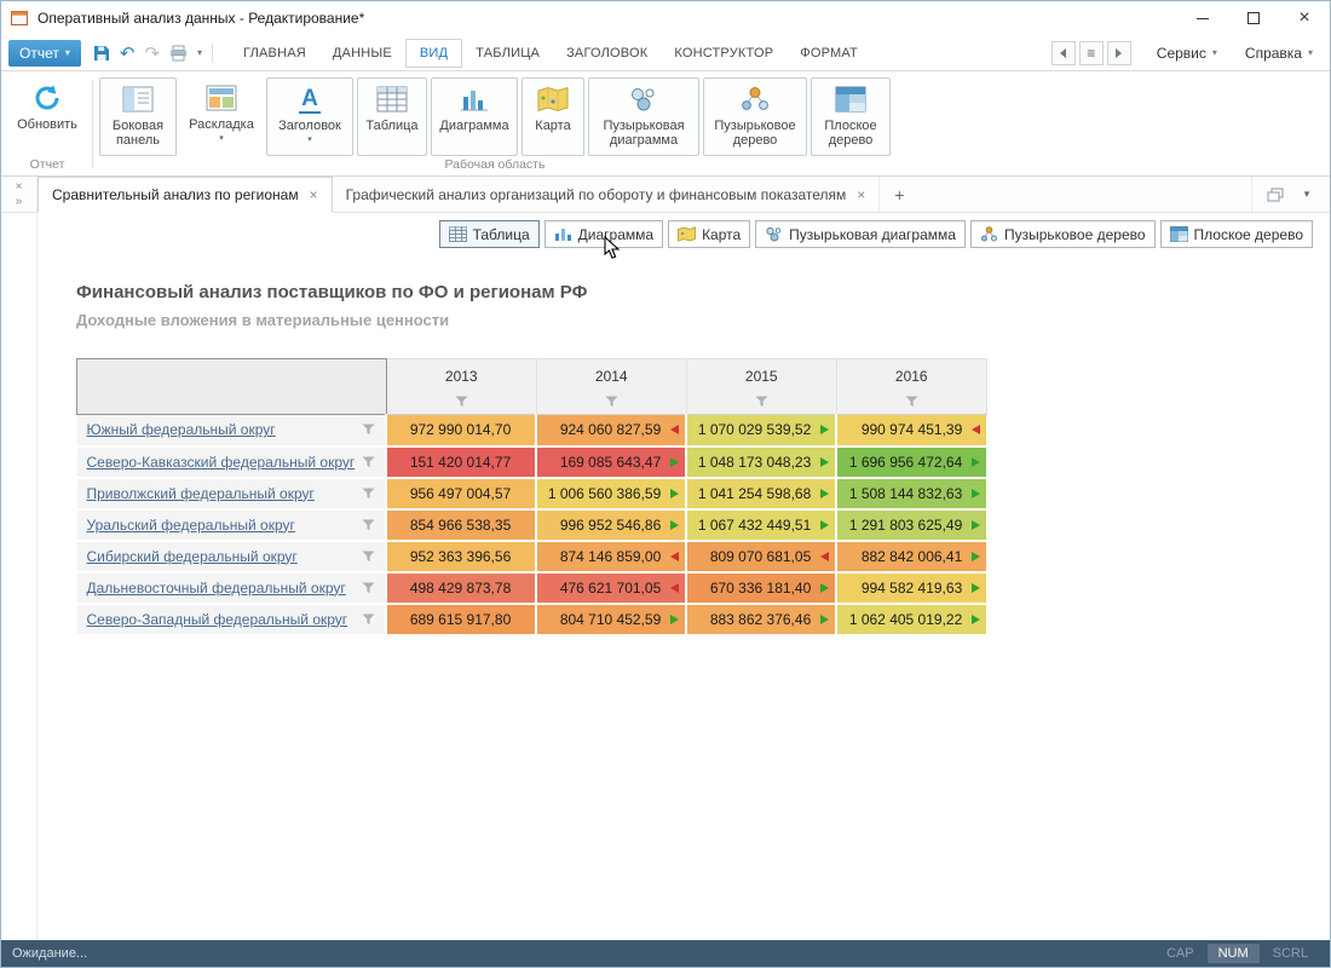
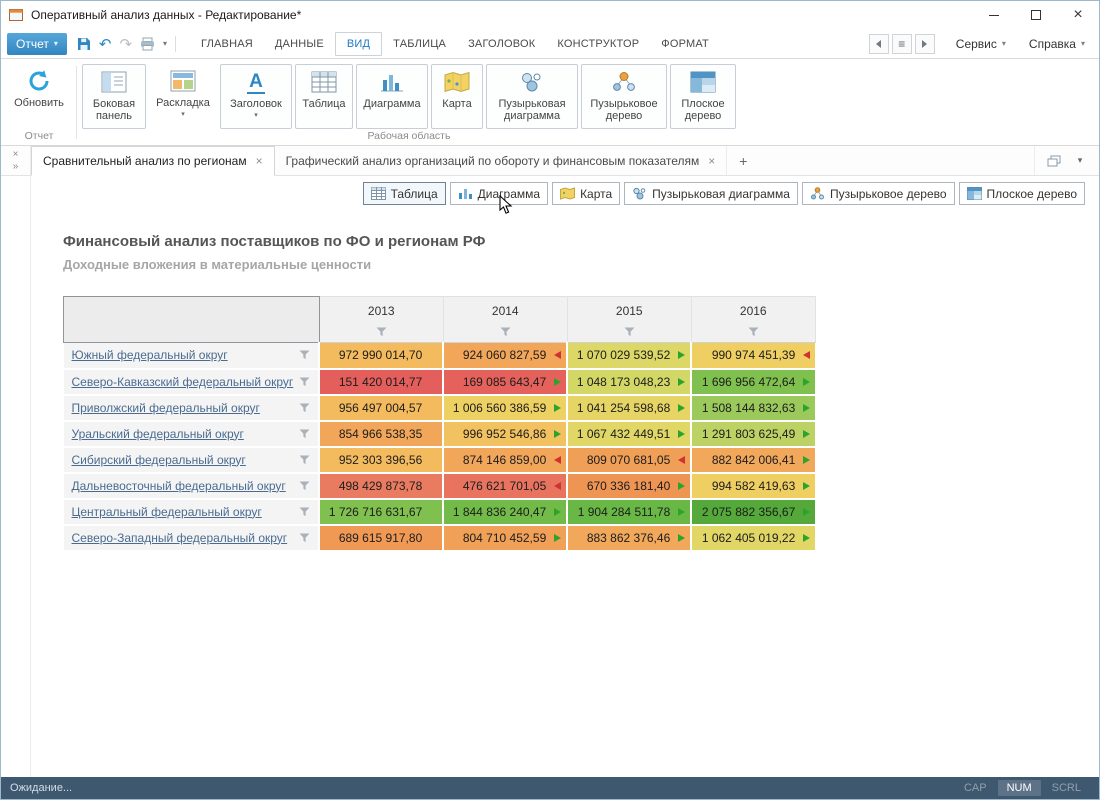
  Оперативный анализ данных - Редактирование*
  ×
  Отчет
  ▾
  ↶
  ↷
  ▾
  ГЛАВНАЯ
  ДАННЫЕ
  ВИД
  ТАБЛИЦА
  ЗАГОЛОВОК
  КОНСТРУКТОР
  ФОРМАТ
  ≡
  Сервис
  ▾
  Справка
  ▾
  Обновить
  Отчет
  Боковая панель
  Раскладка
  А
  Заголовок
  Таблица
  Диаграмма
  Карта
  Пузырьковая диаграмма
  Пузырьковое дерево
  Плоское дерево
  Рабочая область
  ×
  »
  Сравнительный анализ по регионам
  ×
  Графический анализ организаций по обороту и финансовым показателям
  ×
  +
  ▾
  Таблица
  Диаграмма
  Карта
  Пузырьковая диаграмма
  Пузырьковое дерево
  Плоское дерево
  Финансовый анализ поставщиков по ФО и регионам РФ
  Доходные вложения в материальные ценности
  	2013	2014	2015	2016
  Южный федеральный округ	972 990 014,70	924 060 827,59	1 070 029 539,52	990 974 451,39
  Северо-Кавказский федеральный округ	151 420 014,77	169 085 643,47	1 048 173 048,23	1 696 956 472,64
  Приволжский федеральный округ	956 497 004,57	1 006 560 386,59	1 041 254 598,68	1 508 144 832,63
  Уральский федеральный округ	854 966 538,35	996 952 546,86	1 067 432 449,51	1 291 803 625,49
- Сибирский федеральный округ	952 363 396,56	874 146 859,00	809 070 681,05	882 842 006,41
+ Сибирский федеральный округ	952 303 396,56	874 146 859,00	809 070 681,05	882 842 006,41
  Дальневосточный федеральный округ	498 429 873,78	476 621 701,05	670 336 181,40	994 582 419,63
+ Центральный федеральный округ	1 726 716 631,67	1 844 836 240,47	1 904 284 511,78	2 075 882 356,67
  Северо-Западный федеральный округ	689 615 917,80	804 710 452,59	883 862 376,46	1 062 405 019,22
  Ожидание...
  CAP
  NUM
  SCRL
